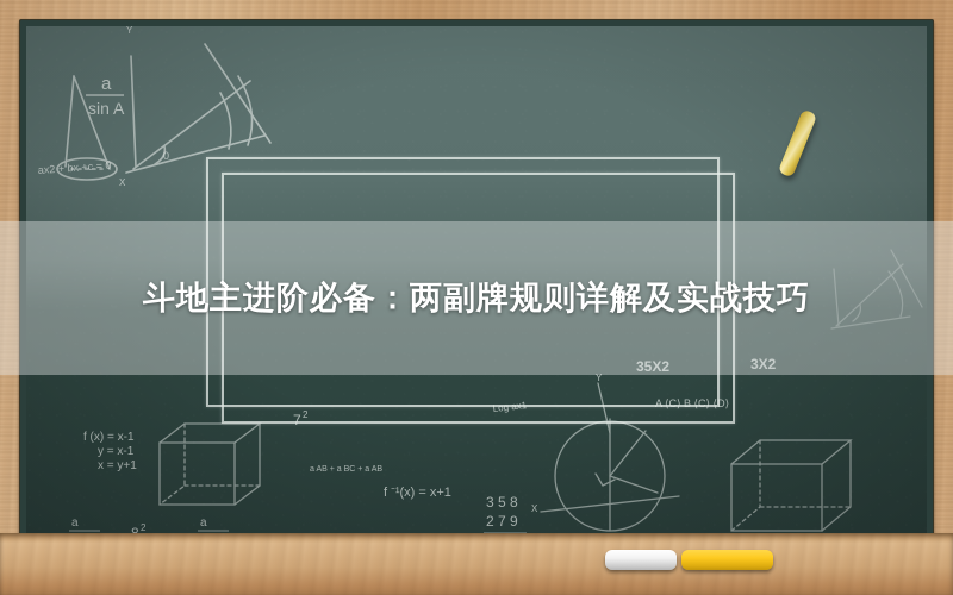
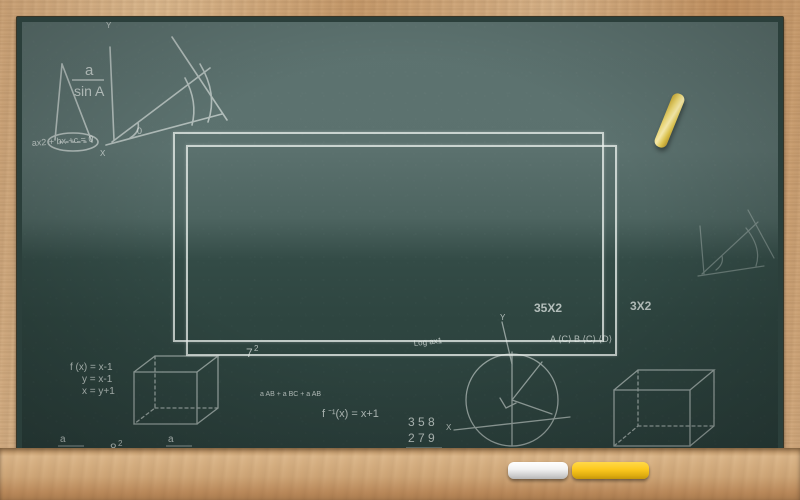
- 斗地主进阶必备：两副牌规则详解及实战技巧
